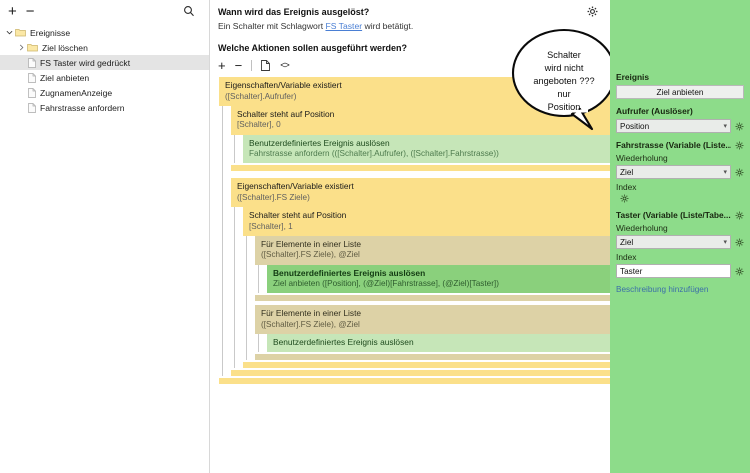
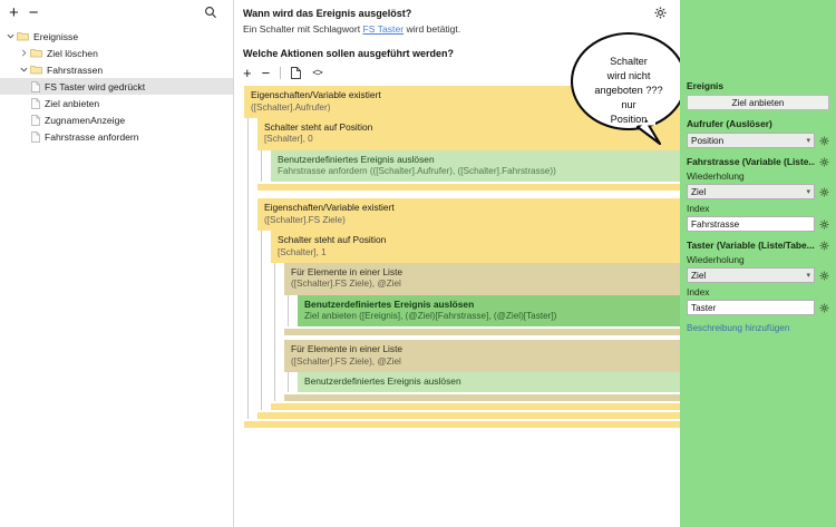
  +
  −
  Ereignisse
  Ziel löschen
+ Fahrstrassen
  FS Taster wird gedrückt
  Ziel anbieten
  ZugnamenAnzeige
  Fahrstrasse anfordern
  Wann wird das Ereignis ausgelöst?
  Ein Schalter mit Schlagwort FS Taster wird betätigt.
  Welche Aktionen sollen ausgeführt werden?
  +
  −
  <>
  Eigenschaften/Variable existiert
  ([Schalter].Aufrufer)
  Schalter steht auf Position
  [Schalter], 0
  Benutzerdefiniertes Ereignis auslösen
  Fahrstrasse anfordern (([Schalter].Aufrufer), ([Schalter].Fahrstrasse))
  Eigenschaften/Variable existiert
  ([Schalter].FS Ziele)
  Schalter steht auf Position
  [Schalter], 1
  Für Elemente in einer Liste
  ([Schalter].FS Ziele), @Ziel
  Benutzerdefiniertes Ereignis auslösen
- Ziel anbieten ([Position], (@Ziel)[Fahrstrasse], (@Ziel)[Taster])
+ Ziel anbieten ([Ereignis], (@Ziel)[Fahrstrasse], (@Ziel)[Taster])
  Für Elemente in einer Liste
  ([Schalter].FS Ziele), @Ziel
  Benutzerdefiniertes Ereignis auslösen
  Schalter
  wird nicht
  angeboten ???
  nur
  Position
  Ereignis
  Ziel anbieten
  Aufrufer (Auslöser)
  Position
  Fahrstrasse (Variable (Liste..
  Wiederholung
  Ziel
  Index
+ Fahrstrasse
  Taster (Variable (Liste/Tabe...
  Wiederholung
  Ziel
  Index
  Taster
  Beschreibung hinzufügen
